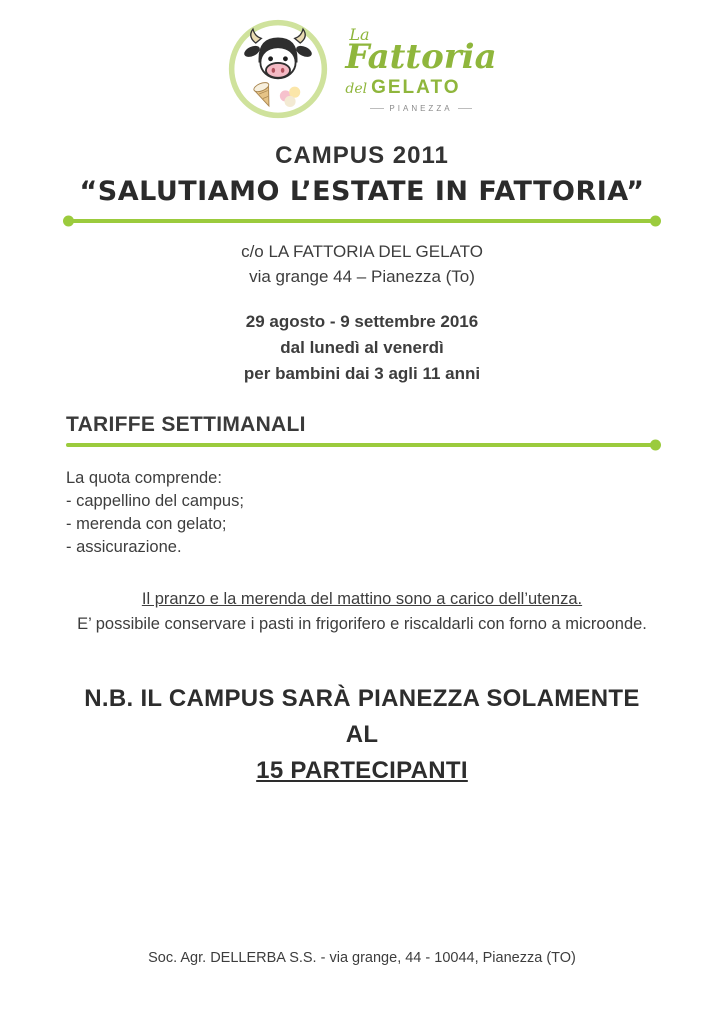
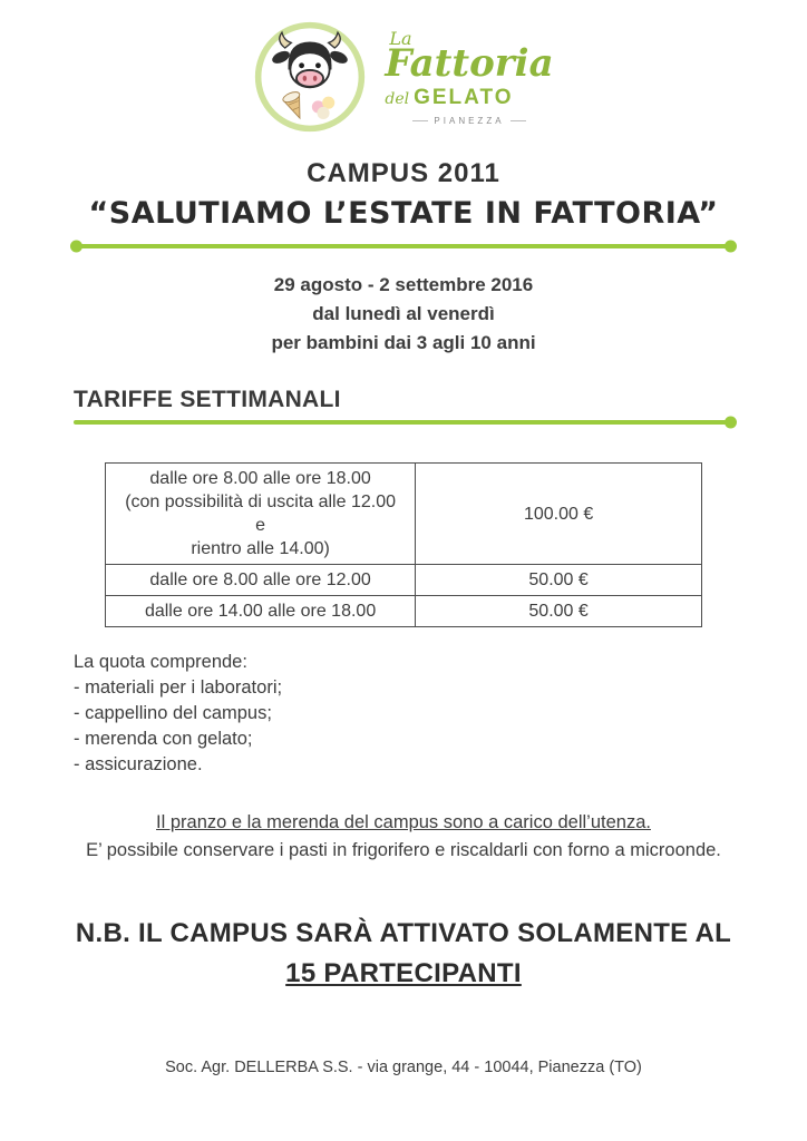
  La
  Fattoria
  del GELATO
  PIANEZZA
  CAMPUS 2011
  “SALUTIAMO L’ESTATE IN FATTORIA”
- c/o LA FATTORIA DEL GELATO
- via grange 44 – Pianezza (To)
- 29 agosto - 9 settembre 2016
+ 29 agosto - 2 settembre 2016
  dal lunedì al venerdì
- per bambini dai 3 agli 11 anni
+ per bambini dai 3 agli 10 anni
  TARIFFE SETTIMANALI
+ dalle ore 8.00 alle ore 18.00 (con possibilità di uscita alle 12.00 e rientro alle 14.00)	100.00 €
+ dalle ore 8.00 alle ore 12.00	50.00 €
+ dalle ore 14.00 alle ore 18.00	50.00 €
  La quota comprende:
+ - materiali per i laboratori;
  - cappellino del campus;
  - merenda con gelato;
  - assicurazione.
- Il pranzo e la merenda del mattino sono a carico dell’utenza.
+ Il pranzo e la merenda del campus sono a carico dell’utenza.
  E’ possibile conservare i pasti in frigorifero e riscaldarli con forno a microonde.
- N.B. IL CAMPUS SARÀ PIANEZZA SOLAMENTE AL
+ N.B. IL CAMPUS SARÀ ATTIVATO SOLAMENTE AL
  15 PARTECIPANTI
  Soc. Agr. DELLERBA S.S. - via grange, 44 - 10044, Pianezza (TO)
